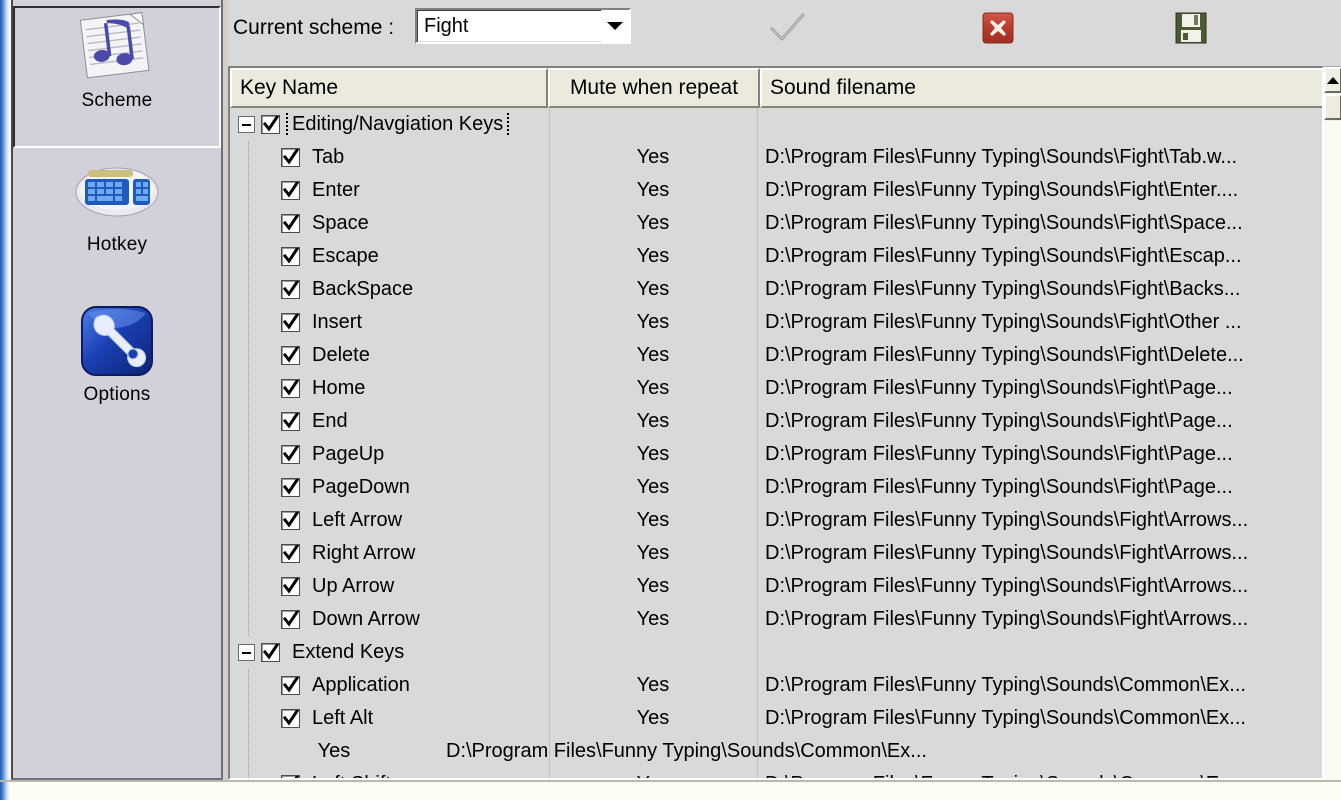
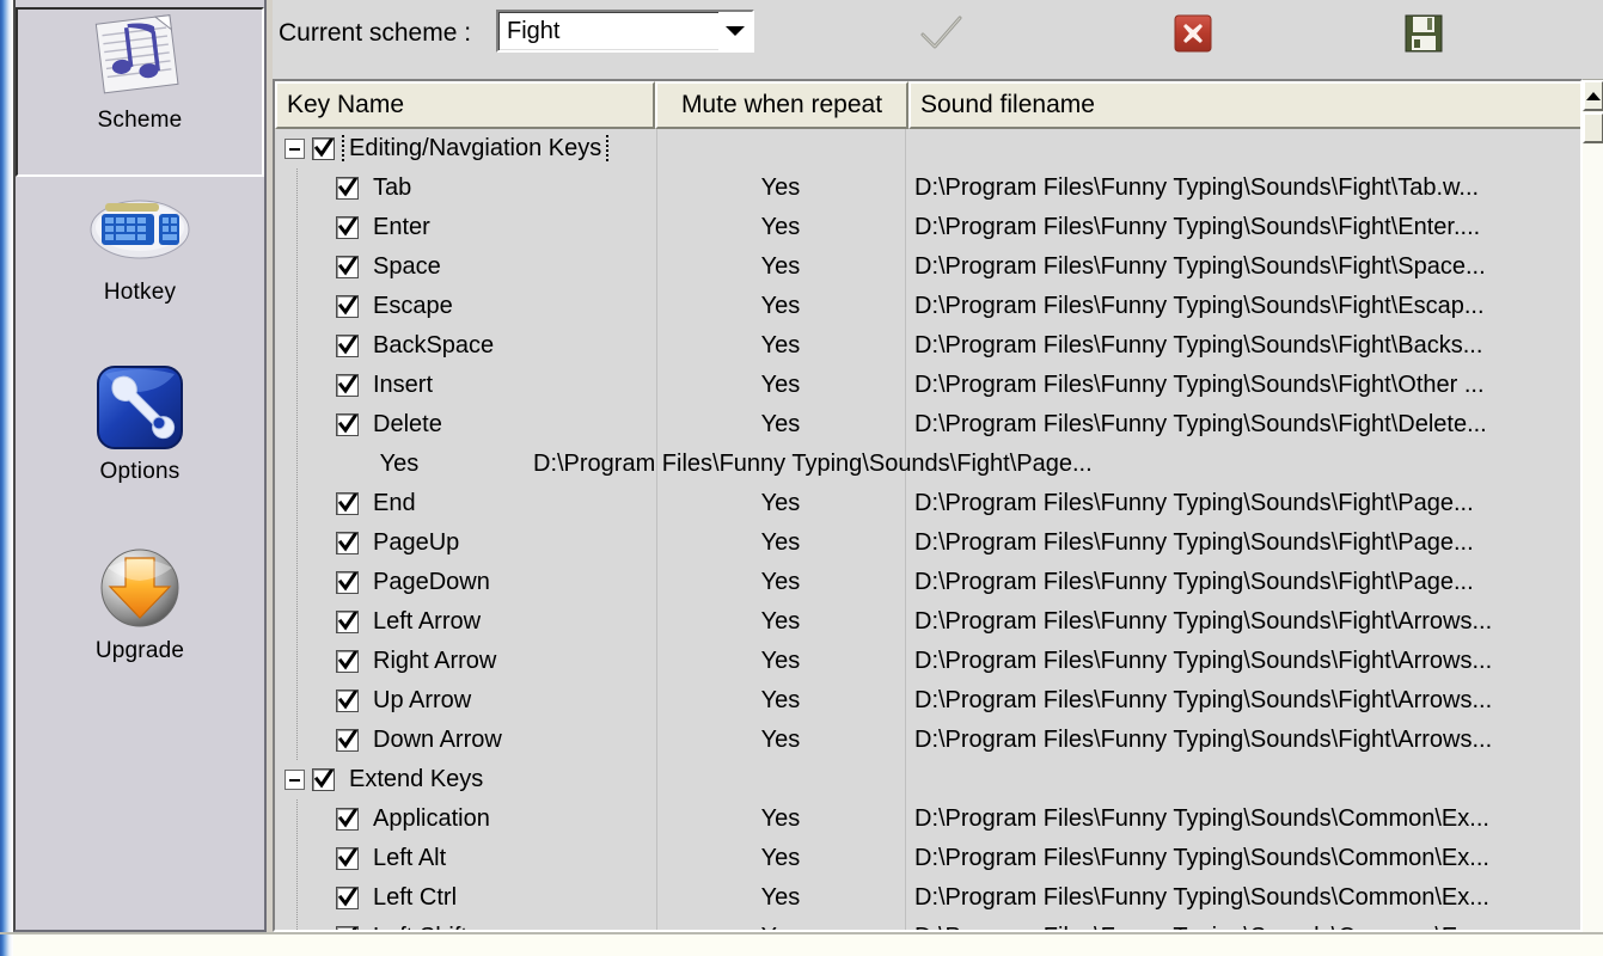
  Scheme
  Hotkey
  Options
+ Upgrade
  Current scheme :
  Fight
  Key Name
  Mute when repeat
  Sound filename
  Editing/Navgiation Keys
  Tab
  Yes
  D:\Program Files\Funny Typing\Sounds\Fight\Tab.w...
  Enter
  Yes
  D:\Program Files\Funny Typing\Sounds\Fight\Enter....
  Space
  Yes
  D:\Program Files\Funny Typing\Sounds\Fight\Space...
  Escape
  Yes
  D:\Program Files\Funny Typing\Sounds\Fight\Escap...
  BackSpace
  Yes
  D:\Program Files\Funny Typing\Sounds\Fight\Backs...
  Insert
  Yes
  D:\Program Files\Funny Typing\Sounds\Fight\Other ...
  Delete
  Yes
  D:\Program Files\Funny Typing\Sounds\Fight\Delete...
- Home
  Yes
  D:\Program Files\Funny Typing\Sounds\Fight\Page...
  End
  Yes
  D:\Program Files\Funny Typing\Sounds\Fight\Page...
  PageUp
  Yes
  D:\Program Files\Funny Typing\Sounds\Fight\Page...
  PageDown
  Yes
  D:\Program Files\Funny Typing\Sounds\Fight\Page...
  Left Arrow
  Yes
  D:\Program Files\Funny Typing\Sounds\Fight\Arrows...
  Right Arrow
  Yes
  D:\Program Files\Funny Typing\Sounds\Fight\Arrows...
  Up Arrow
  Yes
  D:\Program Files\Funny Typing\Sounds\Fight\Arrows...
  Down Arrow
  Yes
  D:\Program Files\Funny Typing\Sounds\Fight\Arrows...
  Extend Keys
  Application
  Yes
  D:\Program Files\Funny Typing\Sounds\Common\Ex...
  Left Alt
  Yes
  D:\Program Files\Funny Typing\Sounds\Common\Ex...
+ Left Ctrl
  Yes
  D:\Program Files\Funny Typing\Sounds\Common\Ex...
